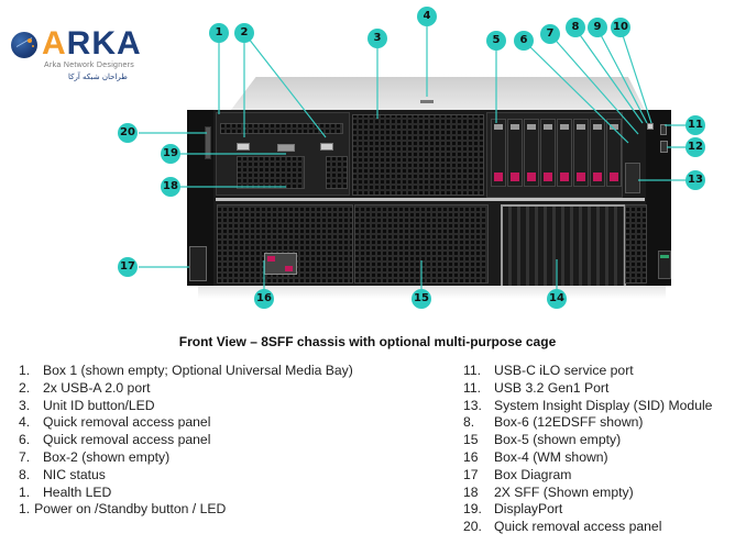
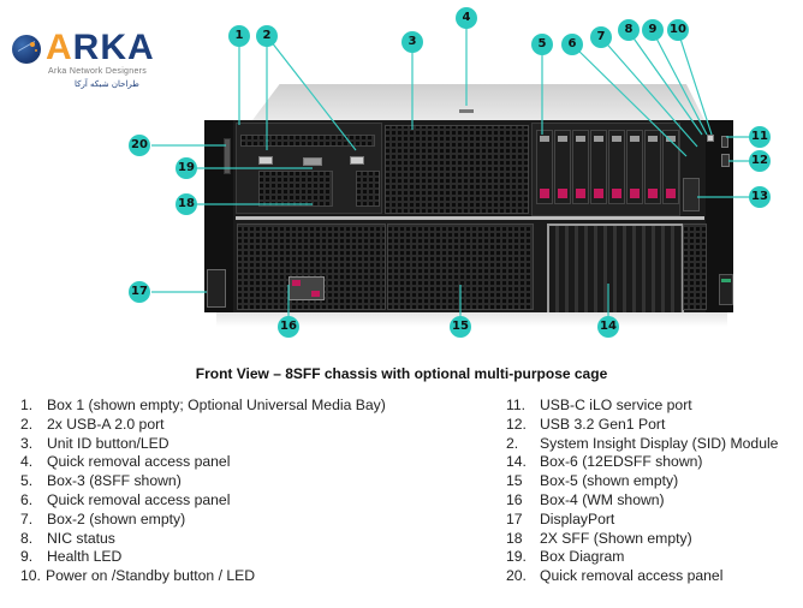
  ARKA
  طراحان شبکه آرکا
  1
  2
  3
  4
  5
  6
  7
  8
  9
  10
  11
  12
  13
  14
  15
  16
  17
  18
  19
  20
  Front View – 8SFF chassis with optional multi-purpose cage
  1. Box 1 (shown empty; Optional Universal Media Bay)
  2. 2x USB-A 2.0 port
  3. Unit ID button/LED
  4. Quick removal access panel
+ 5. Box-3 (8SFF shown)
  6. Quick removal access panel
  7. Box-2 (shown empty)
  8. NIC status
- 1. Health LED
+ 9. Health LED
- 1. Power on /Standby button / LED
+ 10. Power on /Standby button / LED
  11. USB-C iLO service port
- 11. USB 3.2 Gen1 Port
+ 12. USB 3.2 Gen1 Port
- 13. System Insight Display (SID) Module
+ 2. System Insight Display (SID) Module
- 8. Box-6 (12EDSFF shown)
+ 14. Box-6 (12EDSFF shown)
  15 Box-5 (shown empty)
  16 Box-4 (WM shown)
- 17 Box Diagram
+ 17 DisplayPort
  18 2X SFF (Shown empty)
- 19. DisplayPort
+ 19. Box Diagram
  20. Quick removal access panel
